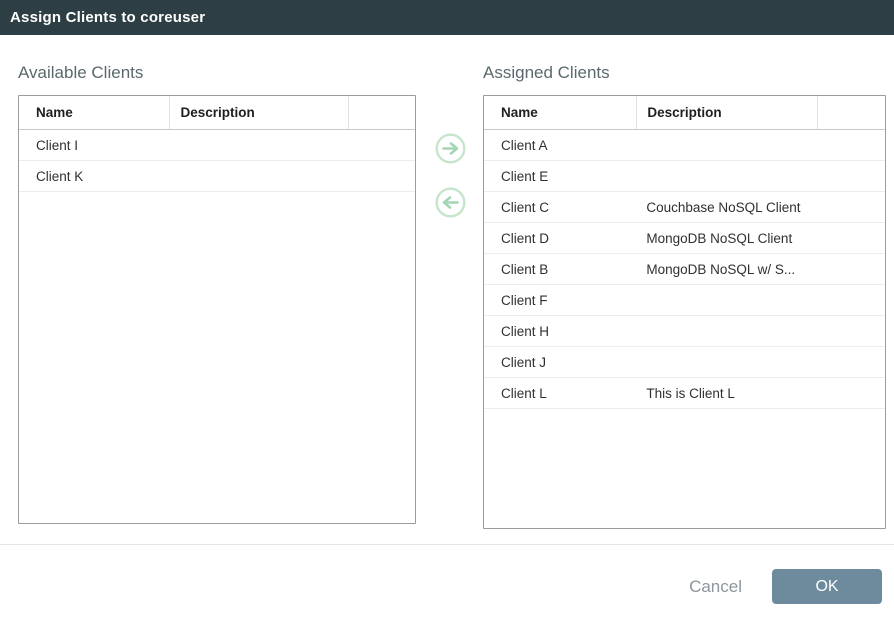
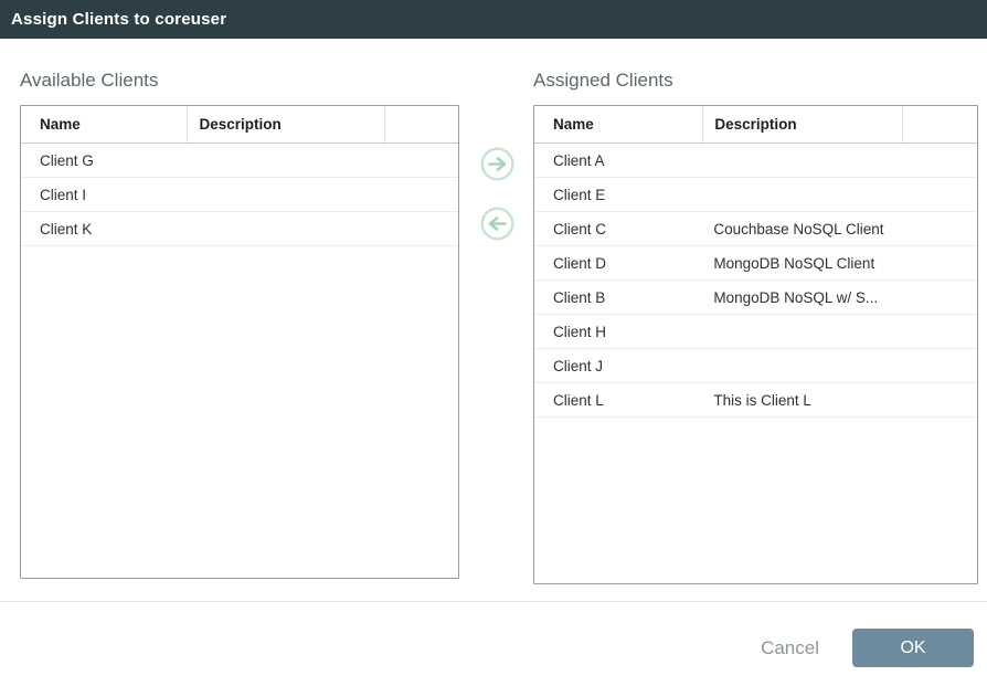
  Assign Clients to coreuser
  Available Clients
  Assigned Clients
  Name
  Description
+ Client G
  Client I
  Client K
  Name
  Description
  Client A
  Client E
  Client C
  Couchbase NoSQL Client
  Client D
  MongoDB NoSQL Client
  Client B
  MongoDB NoSQL w/ S...
- Client F
  Client H
  Client J
  Client L
  This is Client L
  Cancel
  OK
